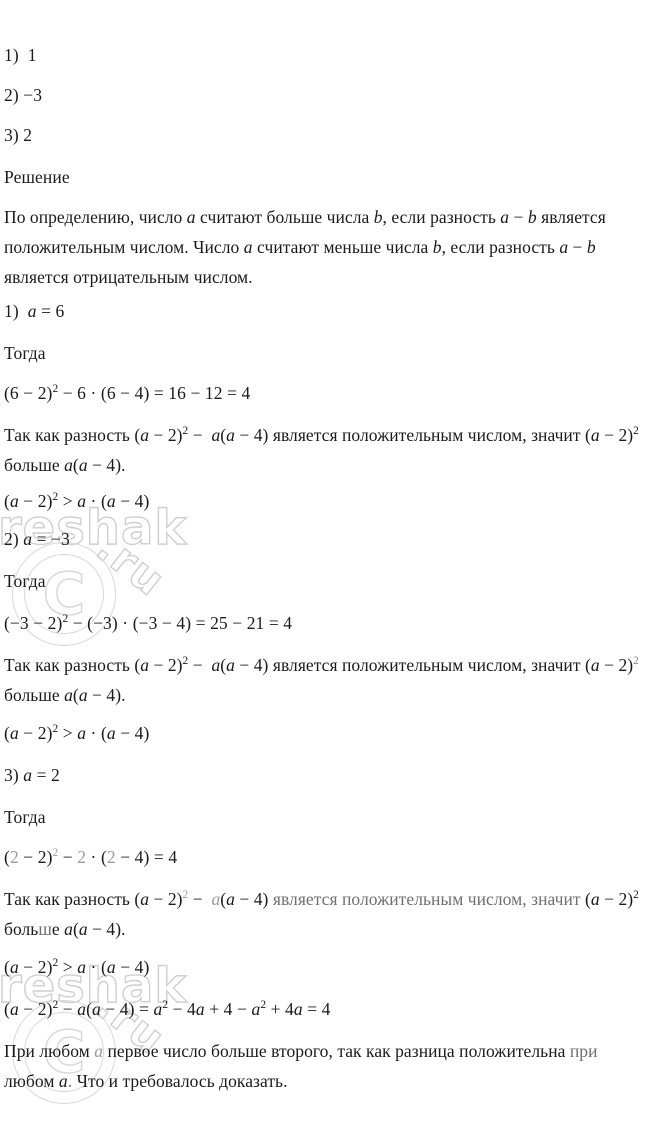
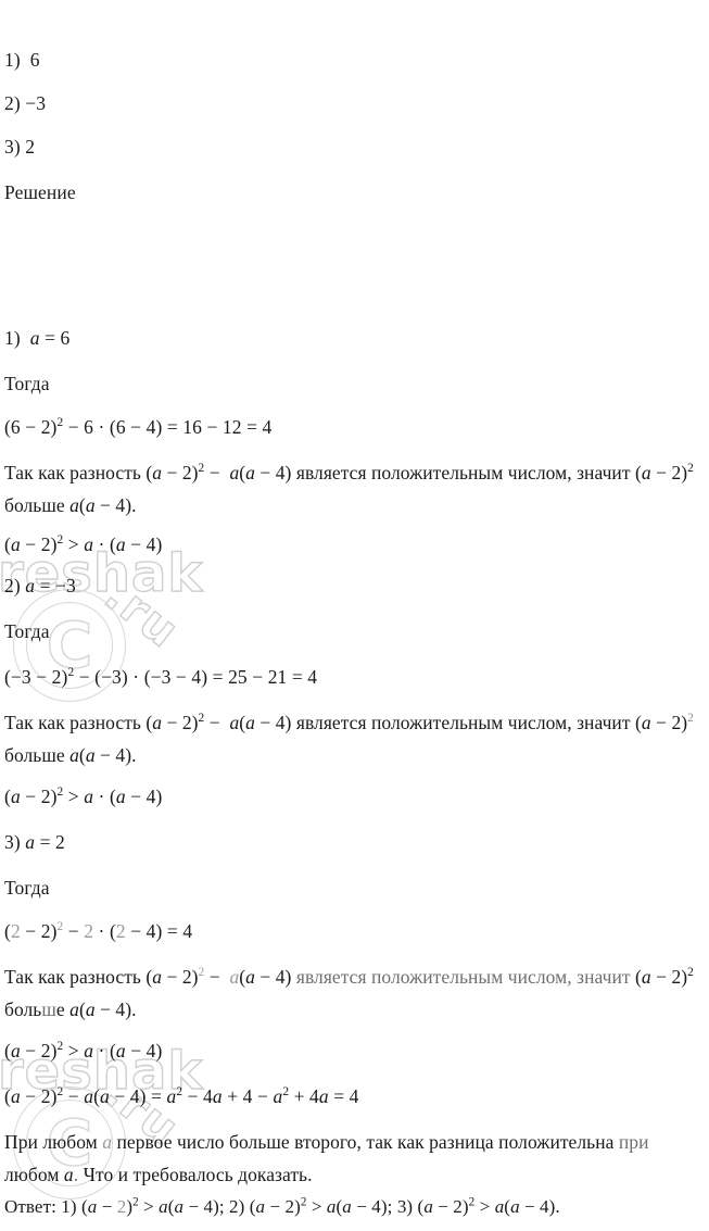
  reshak
  C
  reshak
  C
- 1) 1
+ 1) 6
  2) −3
  3) 2
  Решение
- По определению, число a считают больше числа b, если разность a − b является положительным числом. Число a считают меньше числа b, если разность a − b является отрицательным числом.
  1) a = 6
  Тогда
  (6 − 2)2 − 6 · (6 − 4) = 16 − 12 = 4
  Так как разность (a − 2)2 − a(a − 4) является положительным числом, значит (a − 2)2 больше a(a − 4).
  (a − 2)2 > a · (a − 4)
  2) a = −3
  Тогда
  (−3 − 2)2 − (−3) · (−3 − 4) = 25 − 21 = 4
  Так как разность (a − 2)2 − a(a − 4) является положительным числом, значит (a − 2)2 больше a(a − 4).
  (a − 2)2 > a · (a − 4)
  3) a = 2
  Тогда
  (2 − 2)2 − 2 · (2 − 4) = 4
  Так как разность (a − 2)2 − a(a − 4) является положительным числом, значит (a − 2)2 больше a(a − 4).
  (a − 2)2 > a · (a − 4)
  (a − 2)2 − a(a − 4) = a2 − 4a + 4 − a2 + 4a = 4
  При любом a первое число больше второго, так как разница положительна при любом a. Что и требовалось доказать.
+ Ответ: 1) (a − 2)2 > a(a − 4); 2) (a − 2)2 > a(a − 4); 3) (a − 2)2 > a(a − 4).
